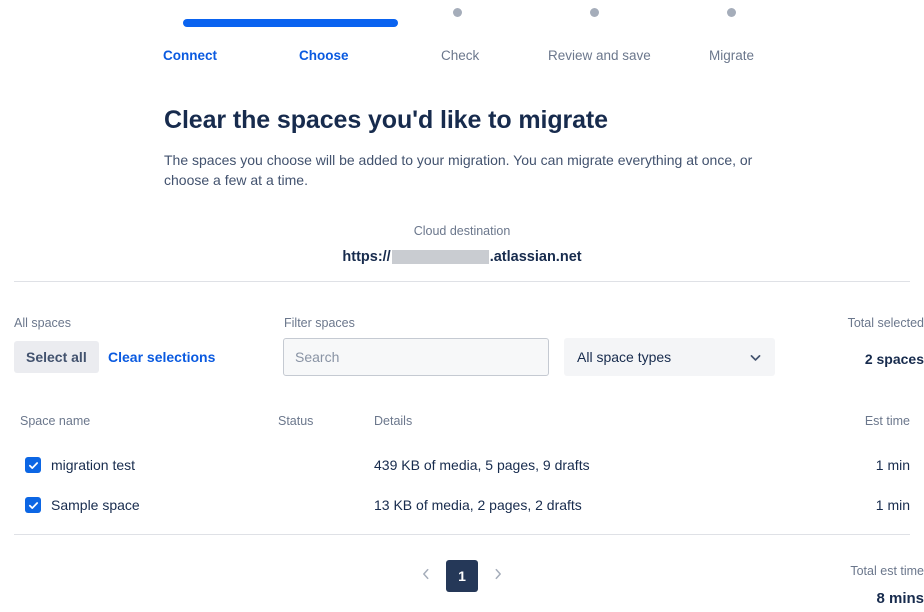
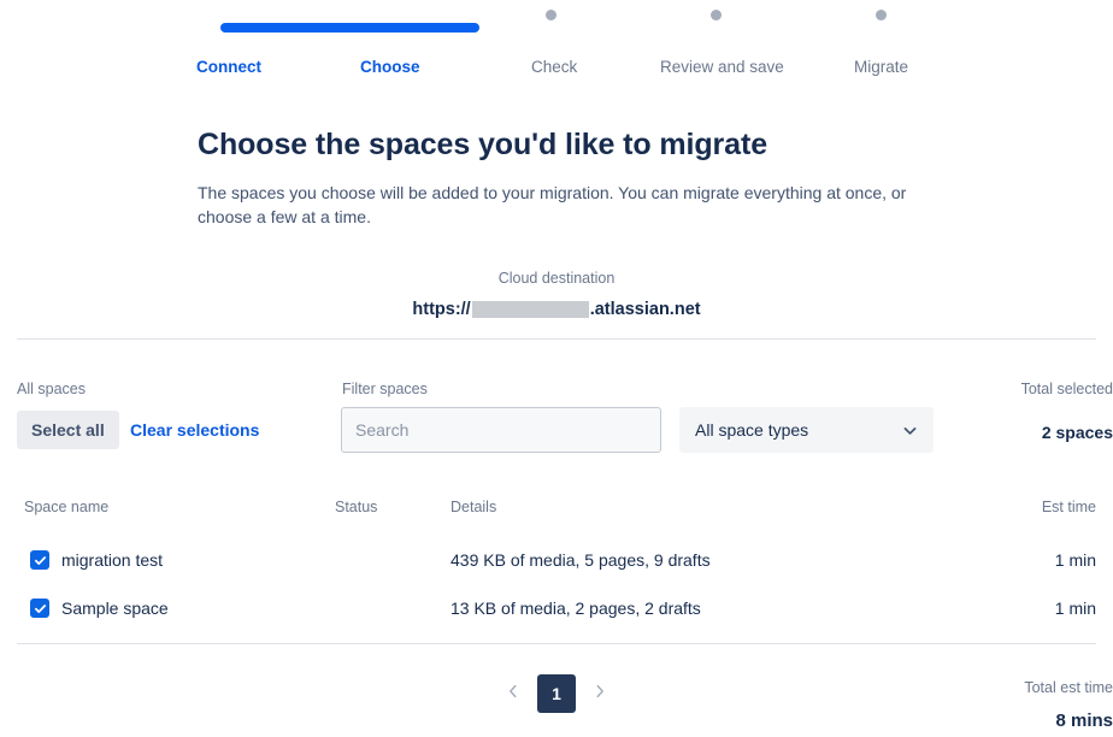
  Connect
  Choose
  Check
  Review and save
  Migrate
- Clear the spaces you'd like to migrate
+ Choose the spaces you'd like to migrate
  The spaces you choose will be added to your migration. You can migrate everything at once, or choose a few at a time.
  Cloud destination
  https://
  .atlassian.net
  All spaces
  Filter spaces
  Total selected
  2 spaces
  Select all
  Clear selections
  Search
  All space types
  Space name
  Status
  Details
  Est time
  migration test
  439 KB of media, 5 pages, 9 drafts
  1 min
  Sample space
  13 KB of media, 2 pages, 2 drafts
  1 min
  1
  Total est time
  8 mins
